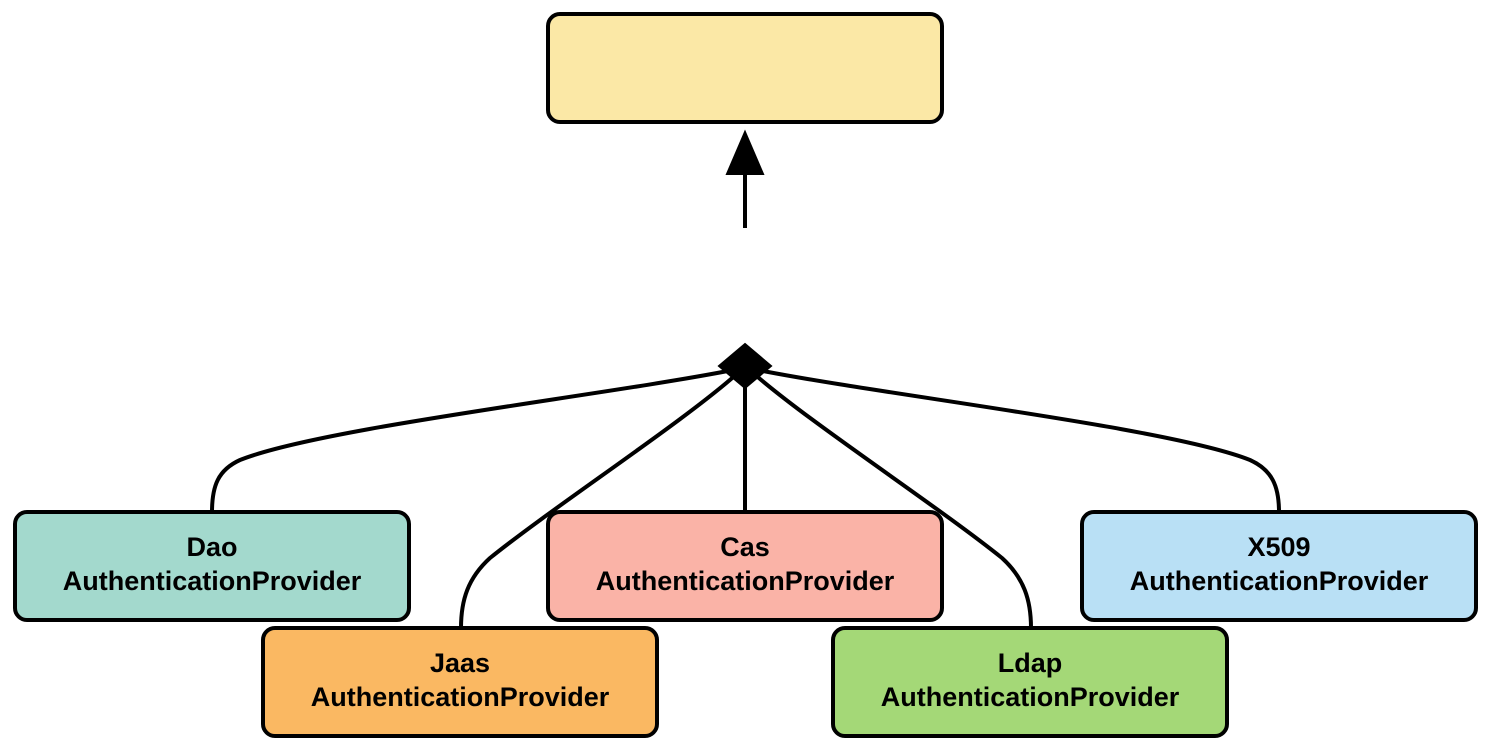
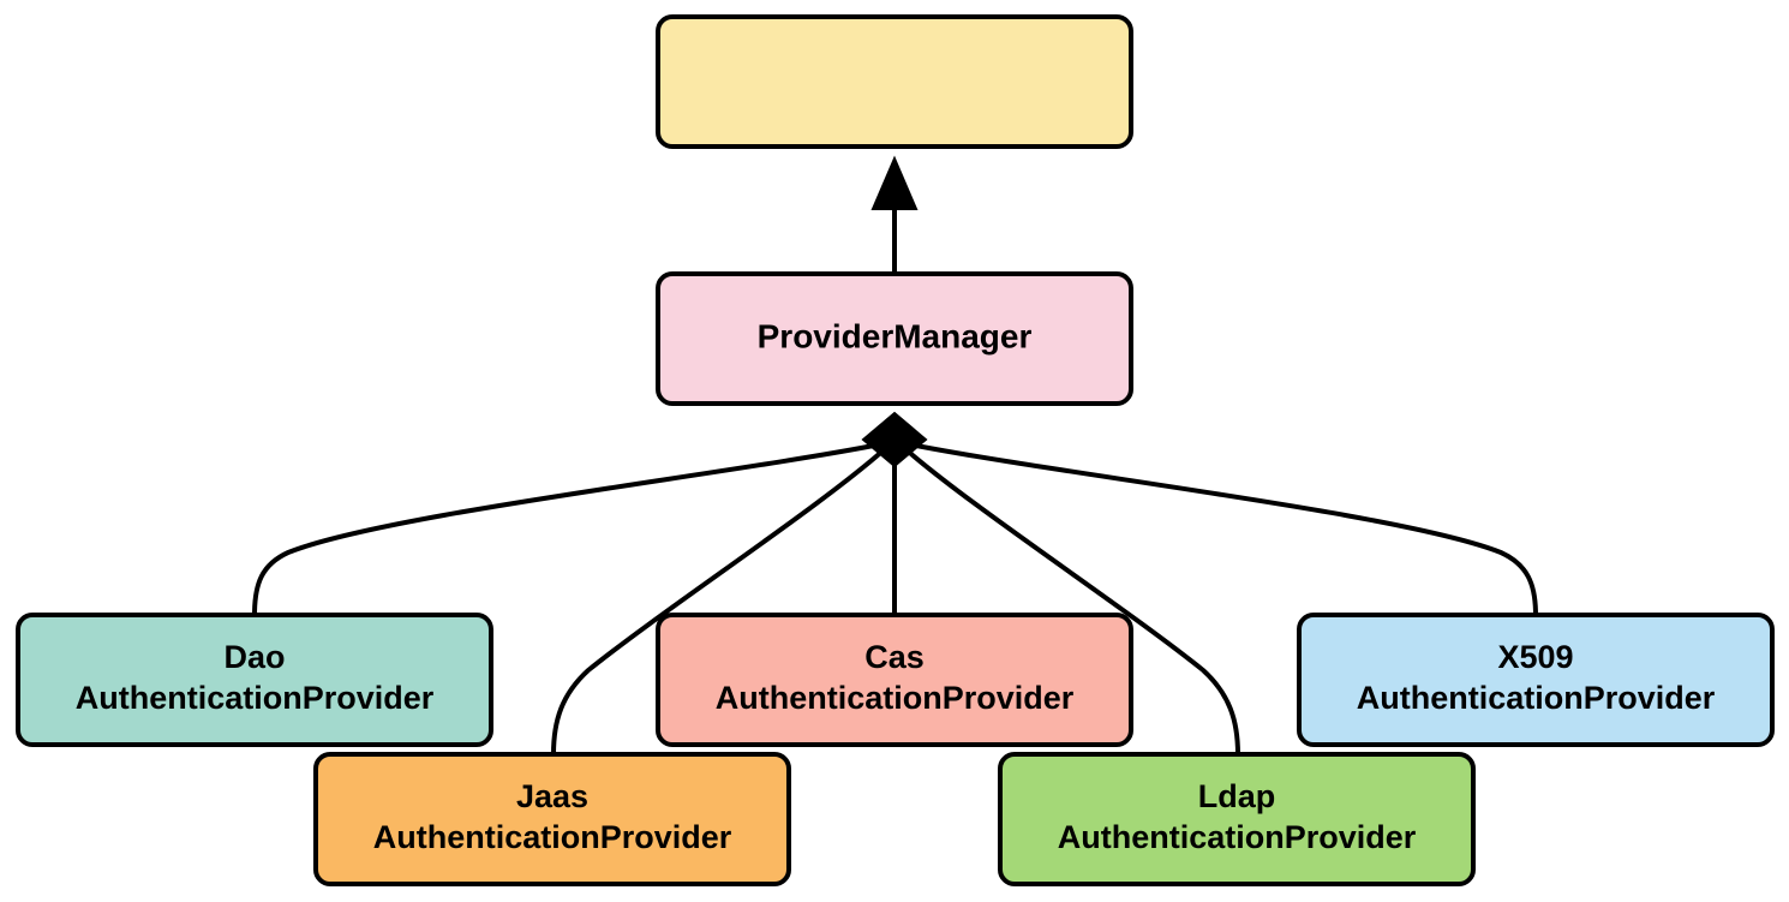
+ ProviderManager
  Dao
  AuthenticationProvider
  Cas
  AuthenticationProvider
  X509
  AuthenticationProvider
  Jaas
  AuthenticationProvider
  Ldap
  AuthenticationProvider
